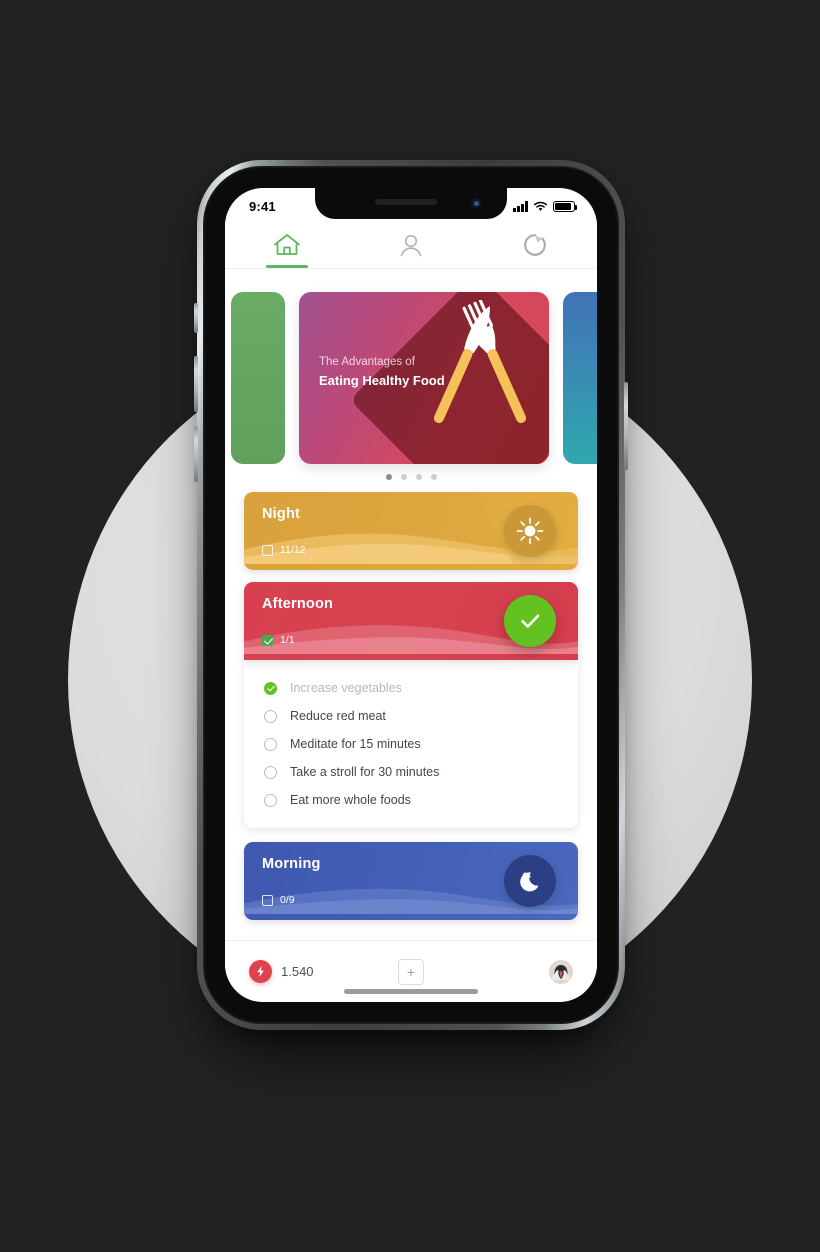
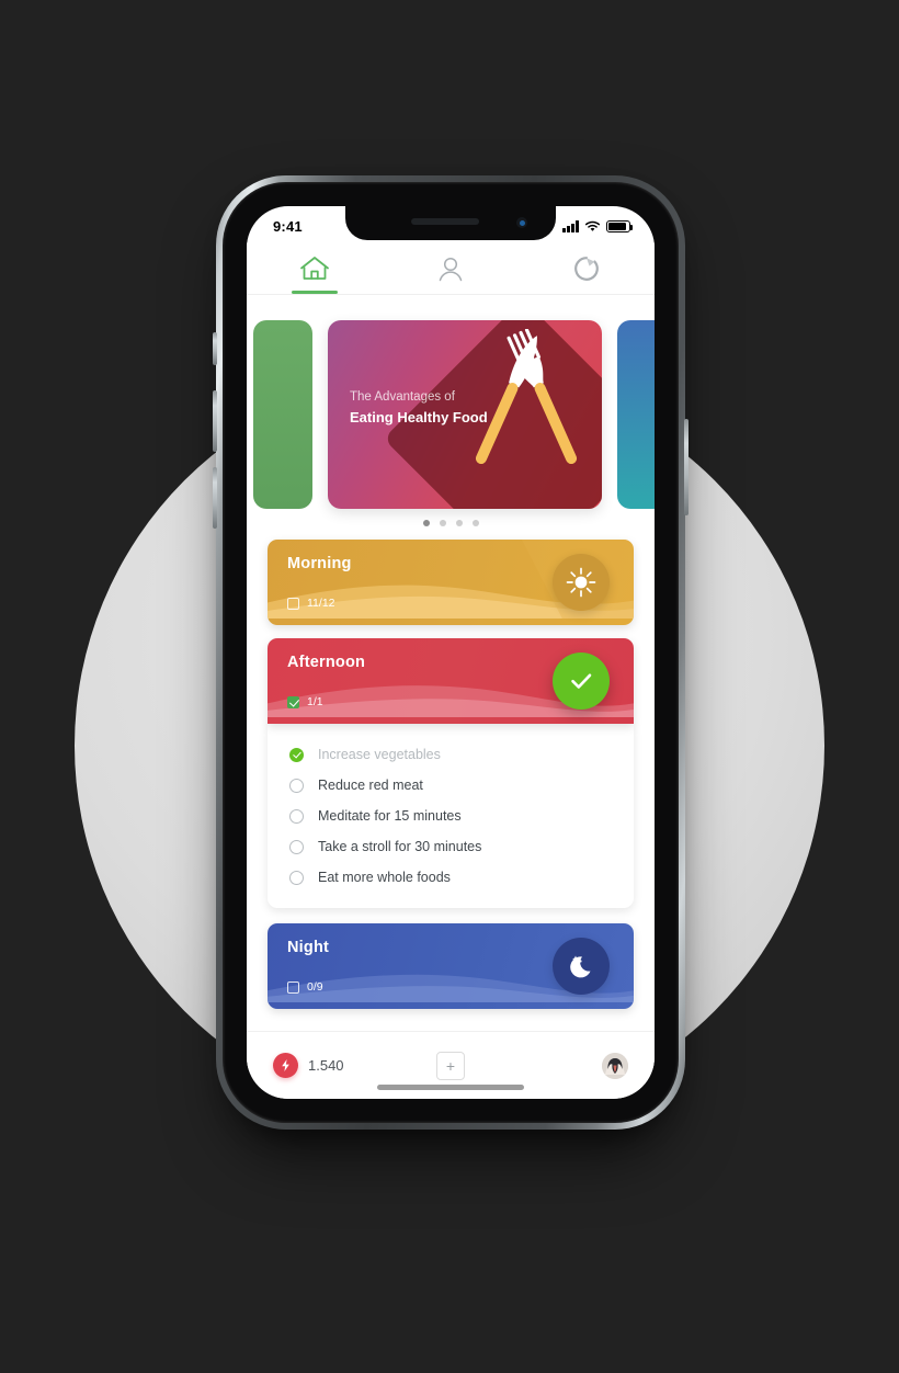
  9:41
  The Advantages of
  Eating Healthy Food
- Night
+ Morning
  11/12
  Afternoon
  1/1
  Increase vegetables
  Reduce red meat
  Meditate for 15 minutes
  Take a stroll for 30 minutes
  Eat more whole foods
- Morning
+ Night
  0/9
  1.540
  +
